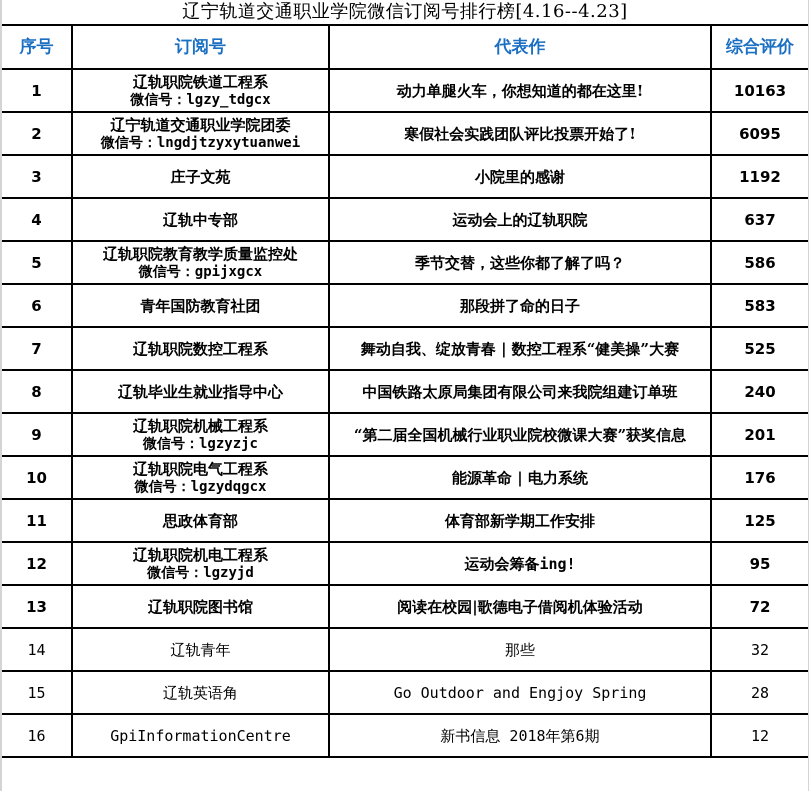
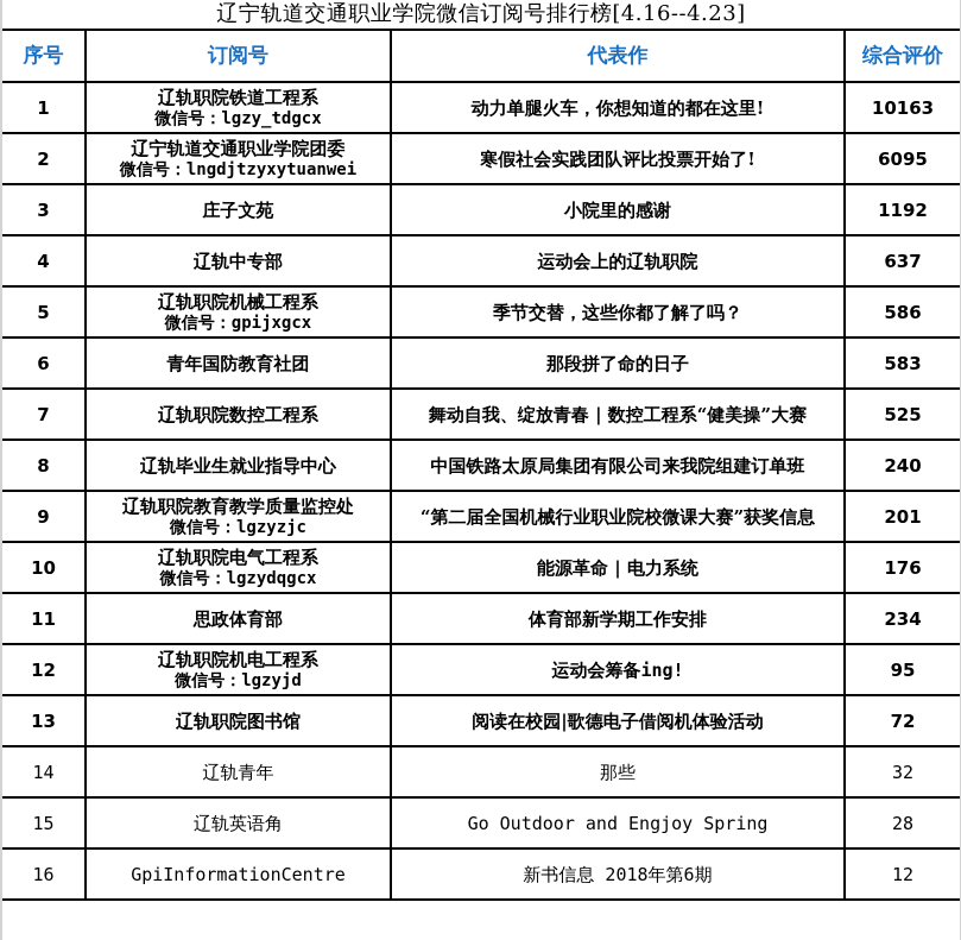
  辽宁轨道交通职业学院微信订阅号排行榜[4.16--4.23]
  序号	订阅号	代表作	综合评价
  1	辽轨职院铁道工程系微信号：lgzy_tdgcx	动力单腿火车，你想知道的都在这里!	10163
  2	辽宁轨道交通职业学院团委微信号：lngdjtzyxytuanwei	寒假社会实践团队评比投票开始了!	6095
  3	庄子文苑	小院里的感谢	1192
  4	辽轨中专部	运动会上的辽轨职院	637
- 5	辽轨职院教育教学质量监控处微信号：gpijxgcx	季节交替，这些你都了解了吗？	586
+ 5	辽轨职院机械工程系微信号：gpijxgcx	季节交替，这些你都了解了吗？	586
  6	青年国防教育社团	那段拼了命的日子	583
  7	辽轨职院数控工程系	舞动自我、绽放青春 | 数控工程系“健美操”大赛	525
  8	辽轨毕业生就业指导中心	中国铁路太原局集团有限公司来我院组建订单班	240
- 9	辽轨职院机械工程系微信号：lgzyzjc	“第二届全国机械行业职业院校微课大赛”获奖信息	201
+ 9	辽轨职院教育教学质量监控处微信号：lgzyzjc	“第二届全国机械行业职业院校微课大赛”获奖信息	201
  10	辽轨职院电气工程系微信号：lgzydqgcx	能源革命 | 电力系统	176
- 11	思政体育部	体育部新学期工作安排	125
+ 11	思政体育部	体育部新学期工作安排	234
  12	辽轨职院机电工程系微信号：lgzyjd	运动会筹备ing!	95
  13	辽轨职院图书馆	阅读在校园|歌德电子借阅机体验活动	72
  14	辽轨青年	那些	32
  15	辽轨英语角	Go Outdoor and Engjoy Spring	28
  16	GpiInformationCentre	新书信息 2018年第6期	12
